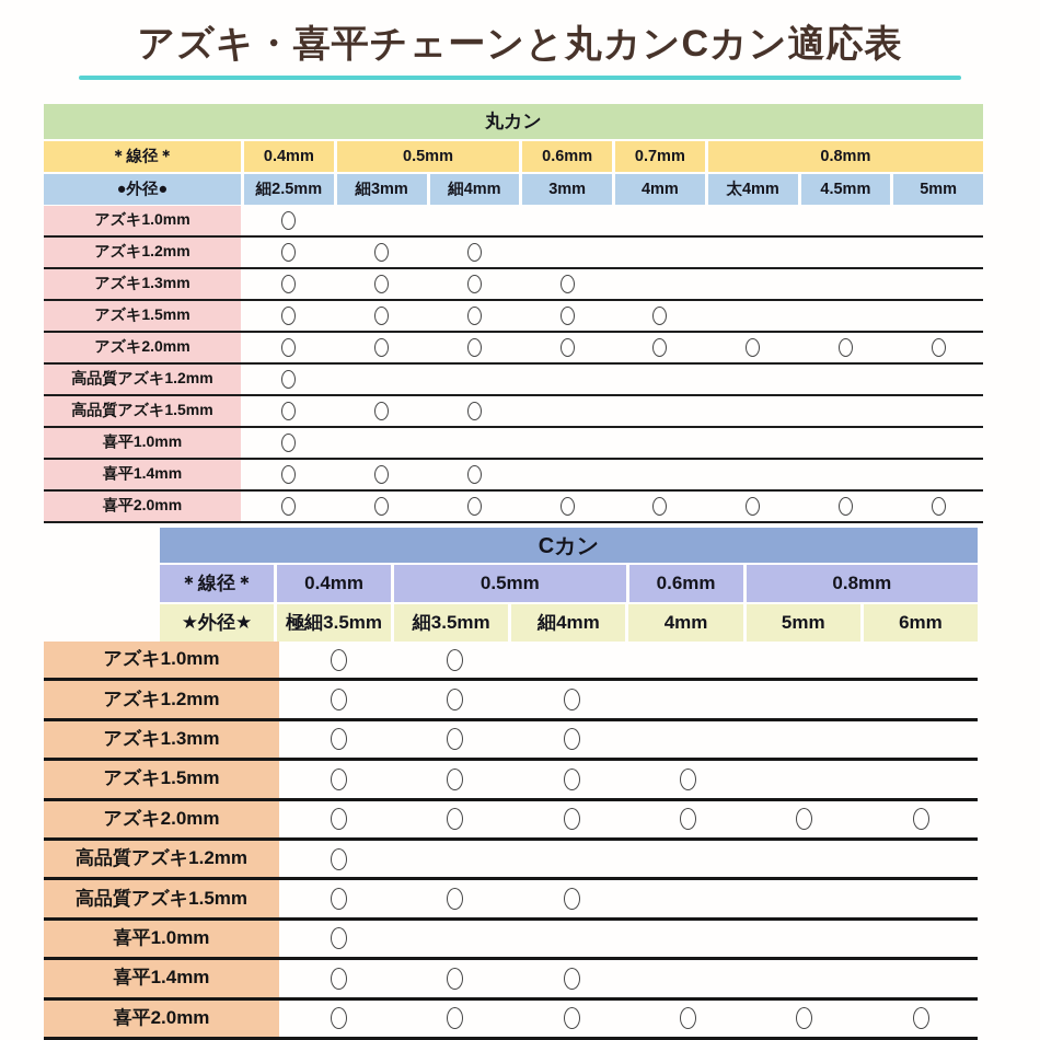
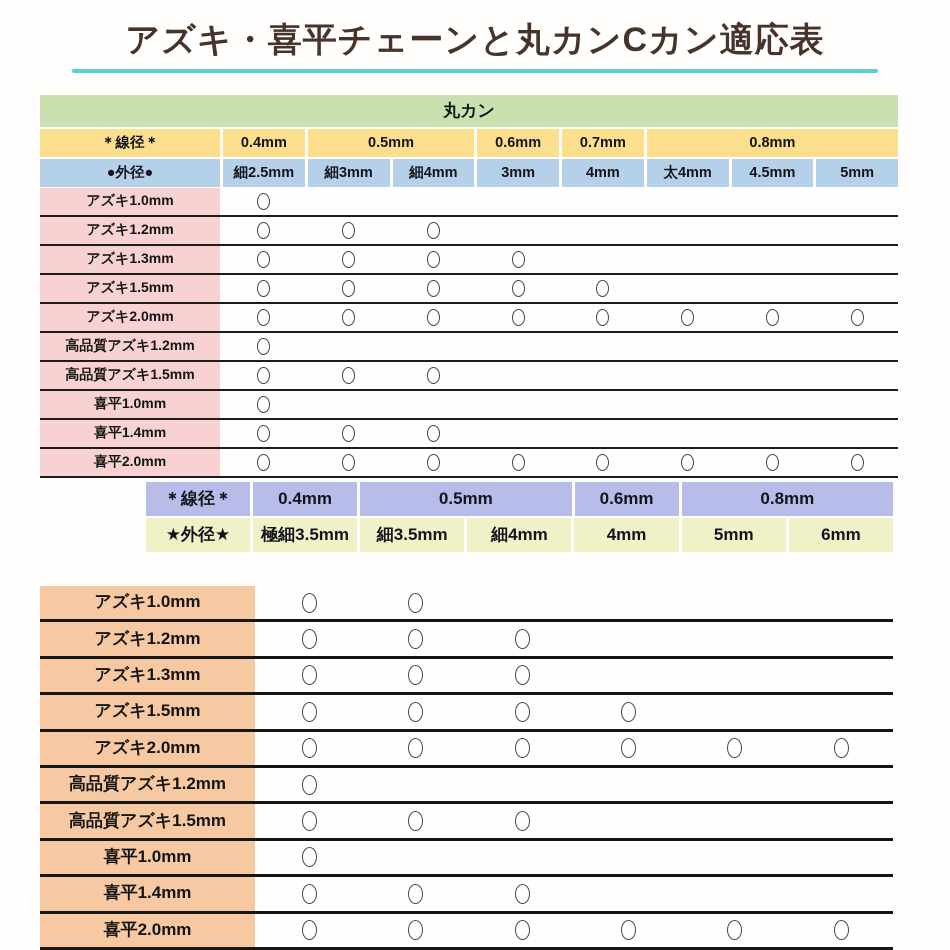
  アズキ・喜平チェーンと丸カンCカン適応表
  丸カン
  ＊線径＊
  0.4mm
  0.5mm
  0.6mm
  0.7mm
  0.8mm
  ●外径●
  細2.5mm
  細3mm
  細4mm
  3mm
  4mm
  太4mm
  4.5mm
  5mm
  アズキ1.0mm
  アズキ1.2mm
  アズキ1.3mm
  アズキ1.5mm
  アズキ2.0mm
  高品質アズキ1.2mm
  高品質アズキ1.5mm
  喜平1.0mm
  喜平1.4mm
  喜平2.0mm
- Cカン
  ＊線径＊
  0.4mm
  0.5mm
  0.6mm
  0.8mm
  ★外径★
  極細3.5mm
  細3.5mm
  細4mm
  4mm
  5mm
  6mm
  アズキ1.0mm
  アズキ1.2mm
  アズキ1.3mm
  アズキ1.5mm
  アズキ2.0mm
  高品質アズキ1.2mm
  高品質アズキ1.5mm
  喜平1.0mm
  喜平1.4mm
  喜平2.0mm
